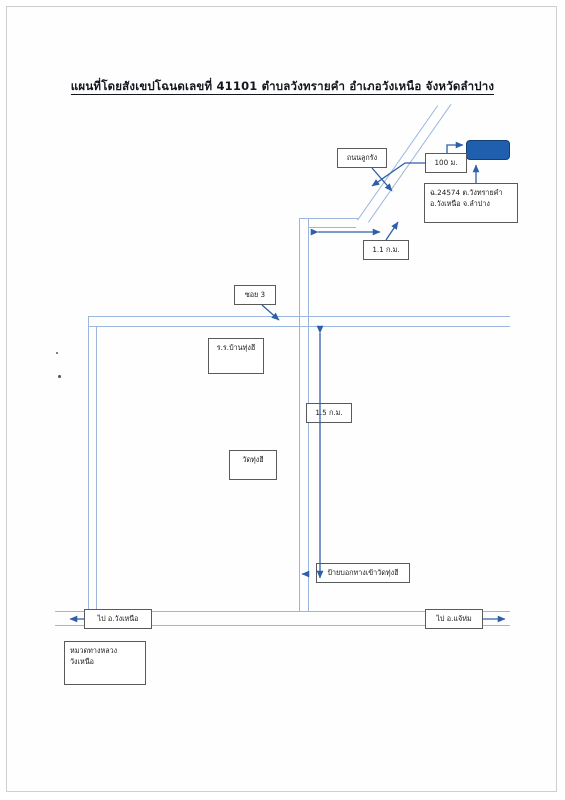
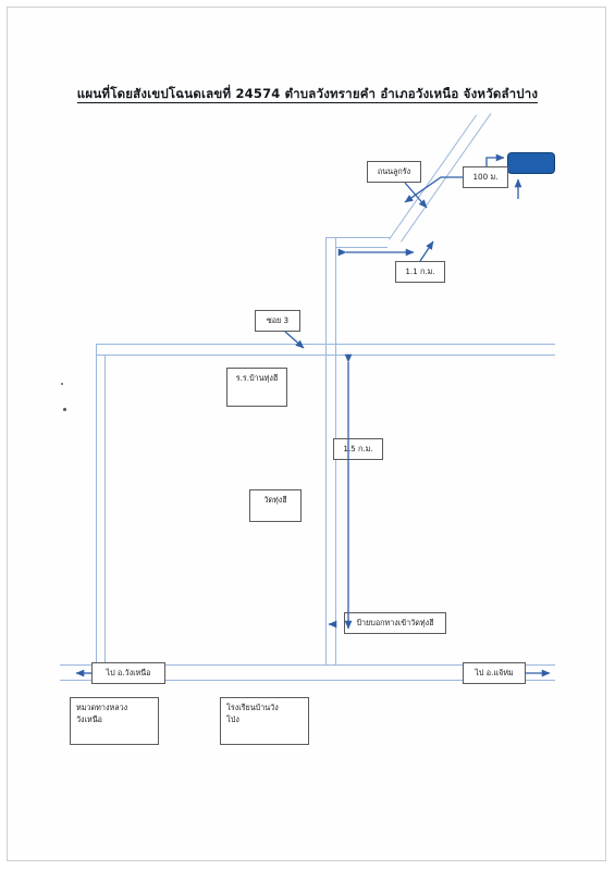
- แผนที่โดยสังเขปโฉนดเลขที่ 41101 ตำบลวังทรายคำ อำเภอวังเหนือ จังหวัดลำปาง
+ แผนที่โดยสังเขปโฉนดเลขที่ 24574 ตำบลวังทรายคำ อำเภอวังเหนือ จังหวัดลำปาง
  ถนนลูกรัง
  100 ม.
- ฉ.24574 ต.วังทรายคำ
- อ.วังเหนือ จ.ลำปาง
  1.1 ก.ม.
  ซอย 3
  ร.ร.บ้านทุ่งฮี
  วัดทุ่งฮี
  1.5 ก.ม.
  ป้ายบอกทางเข้าวัดทุ่งฮี
  ไป อ.วังเหนือ
  ไป อ.แจ้ห่ม
  หมวดทางหลวง
  วังเหนือ
+ โรงเรียนบ้านวัง
+ โป่ง
